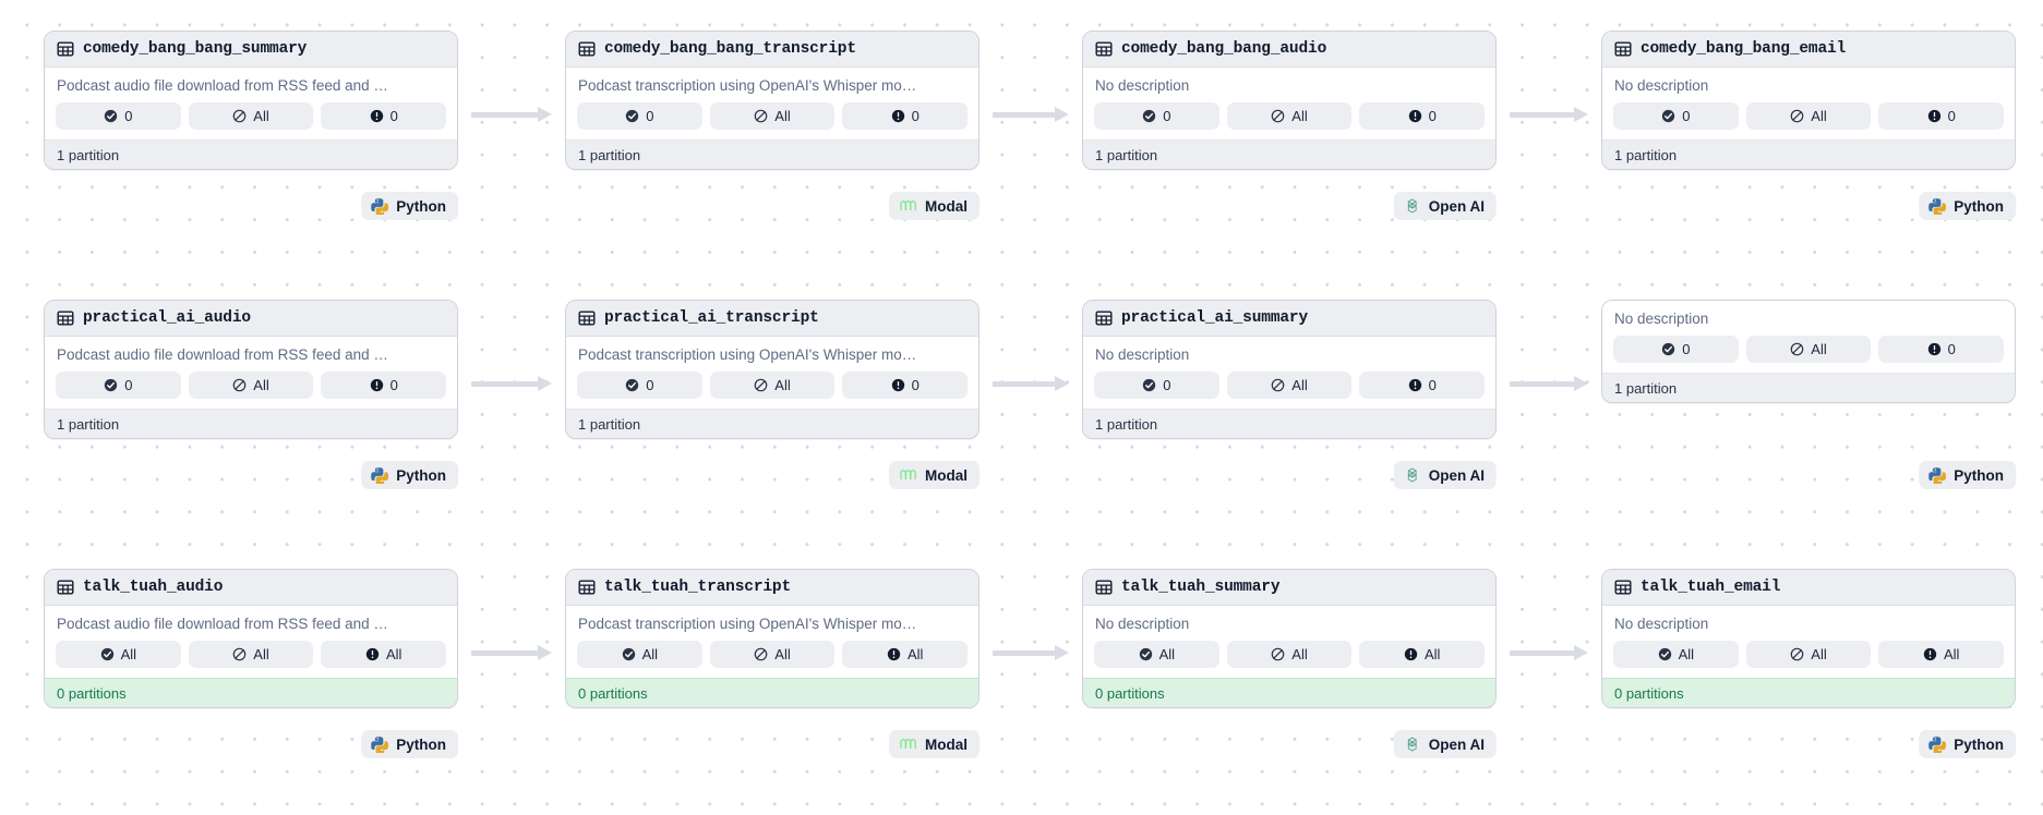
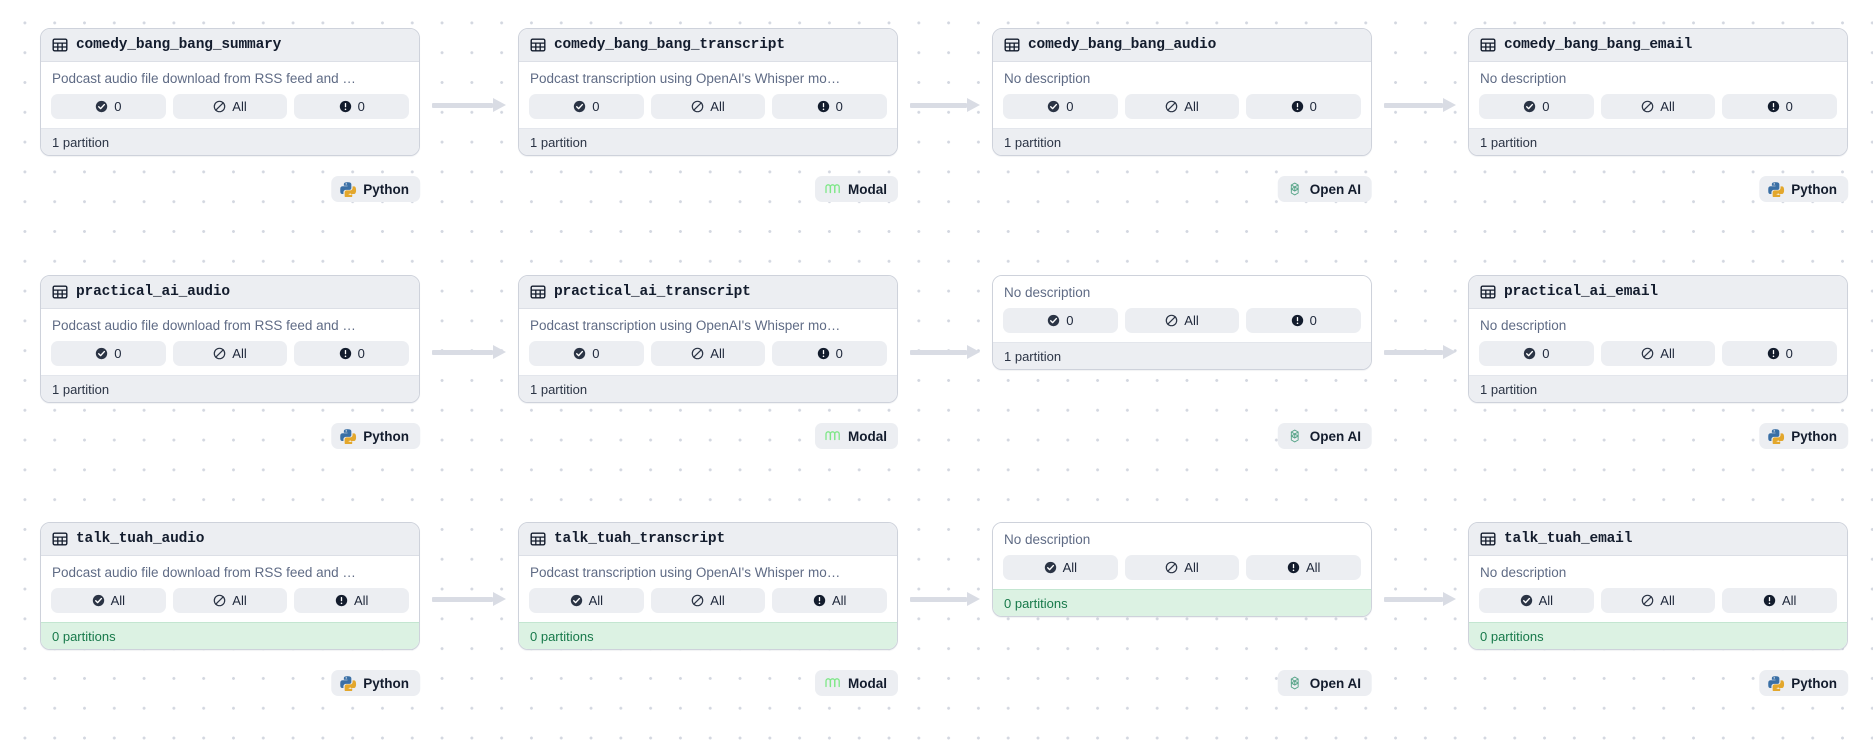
  comedy_bang_bang_summary
  Podcast audio file download from RSS feed and …
  0
  All
  0
  1 partition
  Python
  comedy_bang_bang_transcript
  Podcast transcription using OpenAI's Whisper mo…
  0
  All
  0
  1 partition
  Modal
  comedy_bang_bang_audio
  No description
  0
  All
  0
  1 partition
  Open AI
  comedy_bang_bang_email
  No description
  0
  All
  0
  1 partition
  Python
  practical_ai_audio
  Podcast audio file download from RSS feed and …
  0
  All
  0
  1 partition
  Python
  practical_ai_transcript
  Podcast transcription using OpenAI's Whisper mo…
  0
  All
  0
  1 partition
  Modal
- practical_ai_summary
  No description
  0
  All
  0
  1 partition
  Open AI
+ practical_ai_email
  No description
  0
  All
  0
  1 partition
  Python
  talk_tuah_audio
  Podcast audio file download from RSS feed and …
  All
  All
  All
  0 partitions
  Python
  talk_tuah_transcript
  Podcast transcription using OpenAI's Whisper mo…
  All
  All
  All
  0 partitions
  Modal
- talk_tuah_summary
  No description
  All
  All
  All
  0 partitions
  Open AI
  talk_tuah_email
  No description
  All
  All
  All
  0 partitions
  Python
